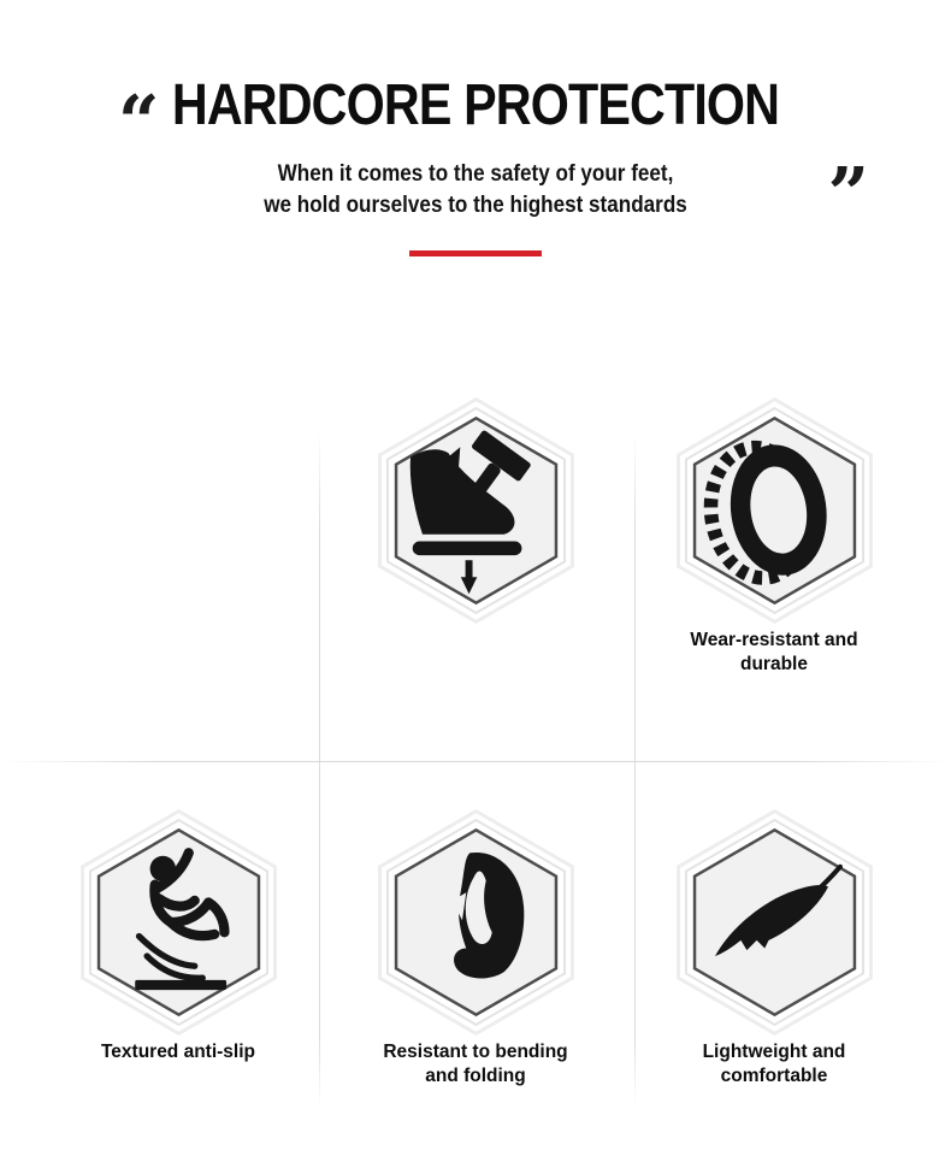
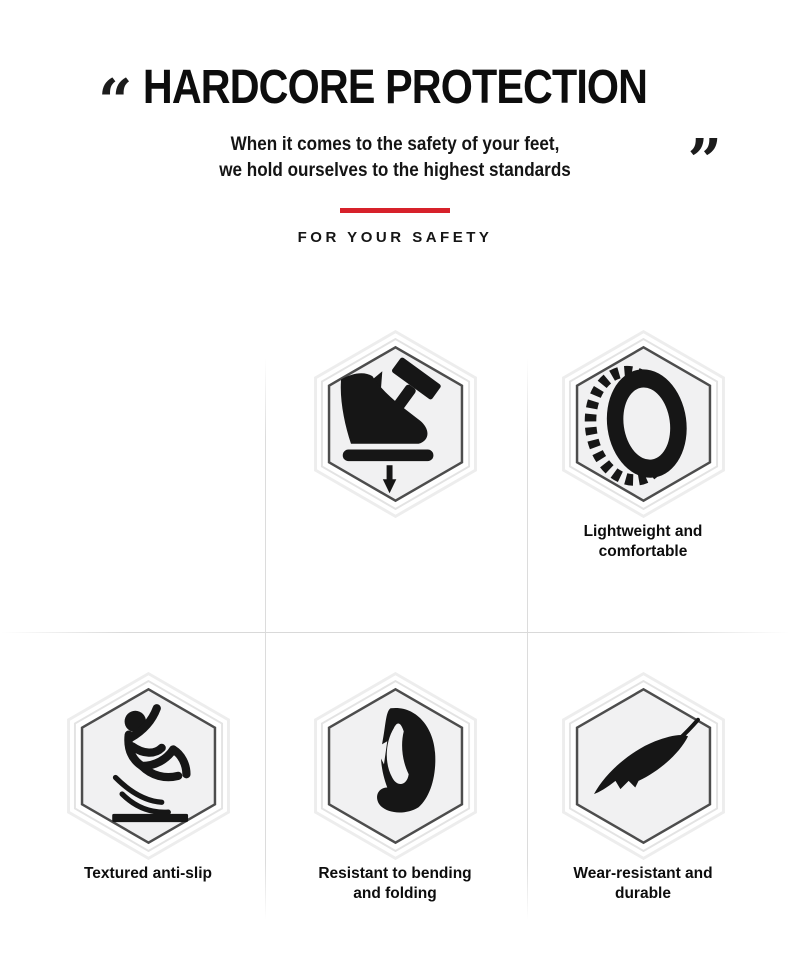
  “
  HARDCORE PROTECTION
  ”
  When it comes to the safety of your feet,
  we hold ourselves to the highest standards
+ FOR YOUR SAFETY
- Wear-resistant and durable
+ Lightweight and comfortable
  Textured anti-slip
  Resistant to bending and folding
- Lightweight and comfortable
+ Wear-resistant and durable
